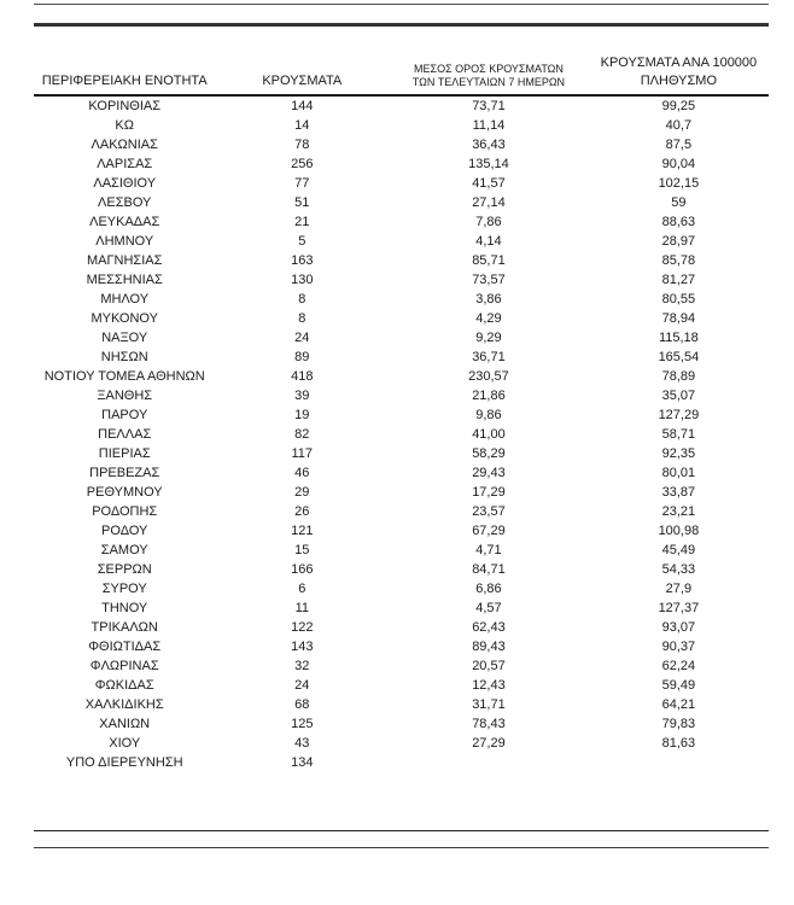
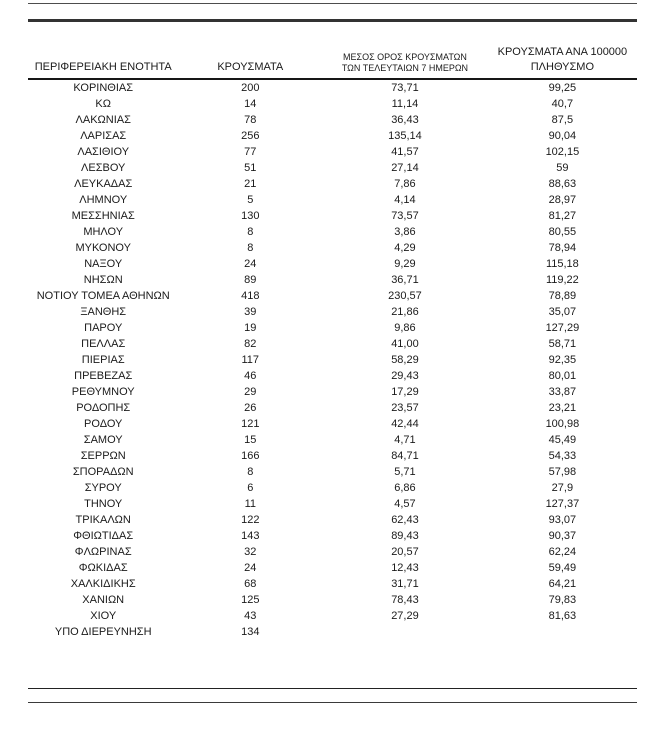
  ΠΕΡΙΦΕΡΕΙΑΚΗ ΕΝΟΤΗΤΑ	ΚΡΟΥΣΜΑΤΑ	ΜΕΣΟΣ ΟΡΟΣ ΚΡΟΥΣΜΑΤΩΝ ΤΩΝ ΤΕΛΕΥΤΑΙΩΝ 7 ΗΜΕΡΩΝ	ΚΡΟΥΣΜΑΤΑ ΑΝΑ 100000 ΠΛΗΘΥΣΜΟ
- ΚΟΡΙΝΘΙΑΣ	144	73,71	99,25
+ ΚΟΡΙΝΘΙΑΣ	200	73,71	99,25
  ΚΩ	14	11,14	40,7
  ΛΑΚΩΝΙΑΣ	78	36,43	87,5
  ΛΑΡΙΣΑΣ	256	135,14	90,04
  ΛΑΣΙΘΙΟΥ	77	41,57	102,15
  ΛΕΣΒΟΥ	51	27,14	59
  ΛΕΥΚΑΔΑΣ	21	7,86	88,63
  ΛΗΜΝΟΥ	5	4,14	28,97
- ΜΑΓΝΗΣΙΑΣ	163	85,71	85,78
  ΜΕΣΣΗΝΙΑΣ	130	73,57	81,27
  ΜΗΛΟΥ	8	3,86	80,55
  ΜΥΚΟΝΟΥ	8	4,29	78,94
  ΝΑΞΟΥ	24	9,29	115,18
- ΝΗΣΩΝ	89	36,71	165,54
+ ΝΗΣΩΝ	89	36,71	119,22
  ΝΟΤΙΟΥ ΤΟΜΕΑ ΑΘΗΝΩΝ	418	230,57	78,89
  ΞΑΝΘΗΣ	39	21,86	35,07
  ΠΑΡΟΥ	19	9,86	127,29
  ΠΕΛΛΑΣ	82	41,00	58,71
  ΠΙΕΡΙΑΣ	117	58,29	92,35
  ΠΡΕΒΕΖΑΣ	46	29,43	80,01
  ΡΕΘΥΜΝΟΥ	29	17,29	33,87
  ΡΟΔΟΠΗΣ	26	23,57	23,21
- ΡΟΔΟΥ	121	67,29	100,98
+ ΡΟΔΟΥ	121	42,44	100,98
  ΣΑΜΟΥ	15	4,71	45,49
  ΣΕΡΡΩΝ	166	84,71	54,33
+ ΣΠΟΡΑΔΩΝ	8	5,71	57,98
  ΣΥΡΟΥ	6	6,86	27,9
  ΤΗΝΟΥ	11	4,57	127,37
  ΤΡΙΚΑΛΩΝ	122	62,43	93,07
  ΦΘΙΩΤΙΔΑΣ	143	89,43	90,37
  ΦΛΩΡΙΝΑΣ	32	20,57	62,24
  ΦΩΚΙΔΑΣ	24	12,43	59,49
  ΧΑΛΚΙΔΙΚΗΣ	68	31,71	64,21
  ΧΑΝΙΩΝ	125	78,43	79,83
  ΧΙΟΥ	43	27,29	81,63
  ΥΠΟ ΔΙΕΡΕΥΝΗΣΗ	134
